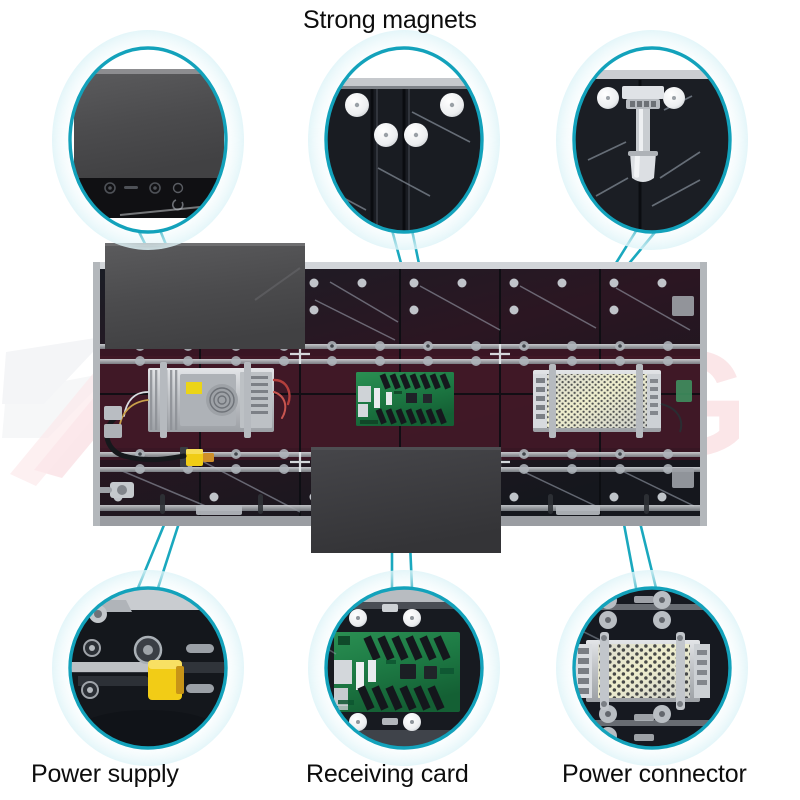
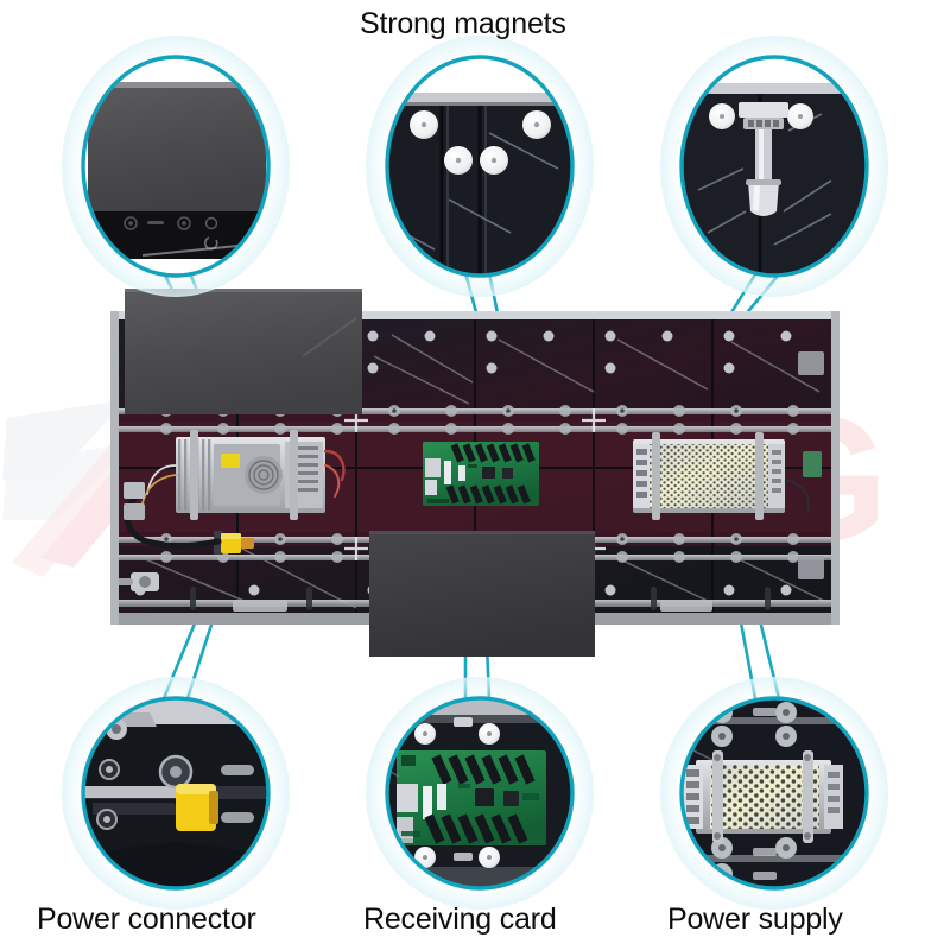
  Strong magnets
- Power supply
+ Power connector
  Receiving card
- Power connector
+ Power supply
